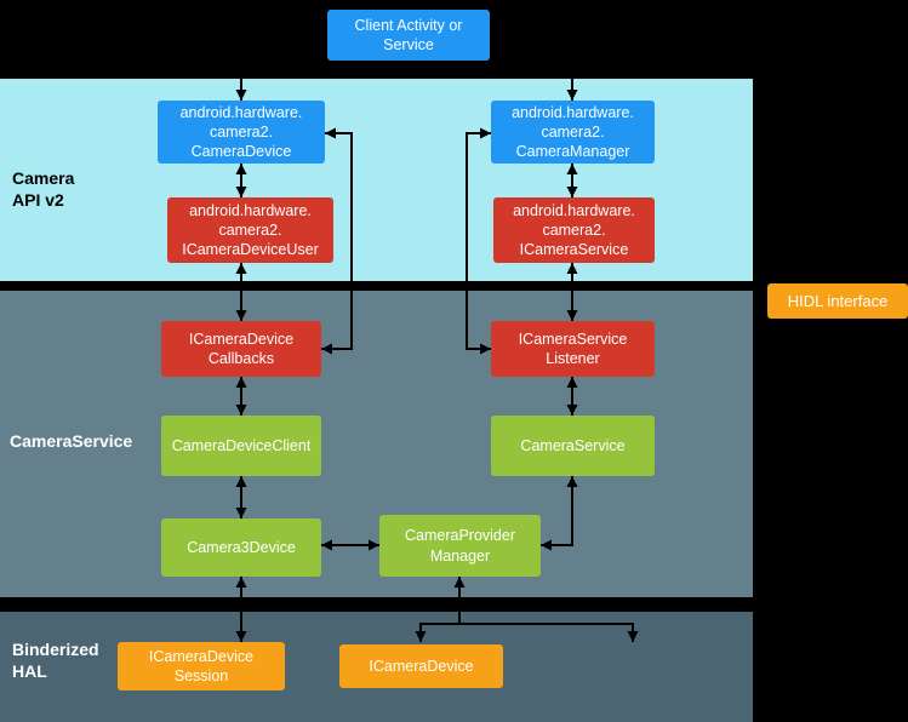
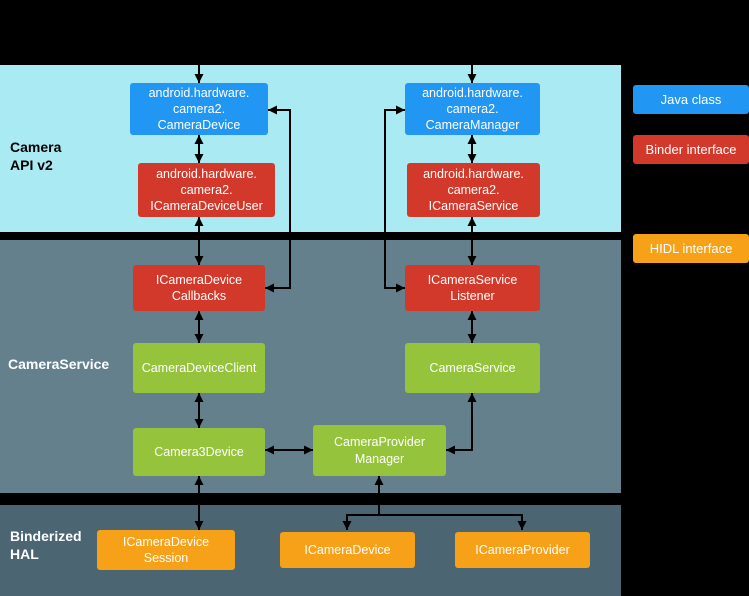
  Camera
  API v2
  CameraService
  Binderized
  HAL
- Client Activity or
- Service
  android.hardware.
  camera2.
  CameraDevice
  android.hardware.
  camera2.
  CameraManager
  android.hardware.
  camera2.
  ICameraDeviceUser
  android.hardware.
  camera2.
  ICameraService
  ICameraDevice
  Callbacks
  ICameraService
  Listener
  CameraDeviceClient
  CameraService
  Camera3Device
  CameraProvider
  Manager
  ICameraDevice
  Session
  ICameraDevice
+ ICameraProvider
+ Java class
+ Binder interface
  HIDL interface
